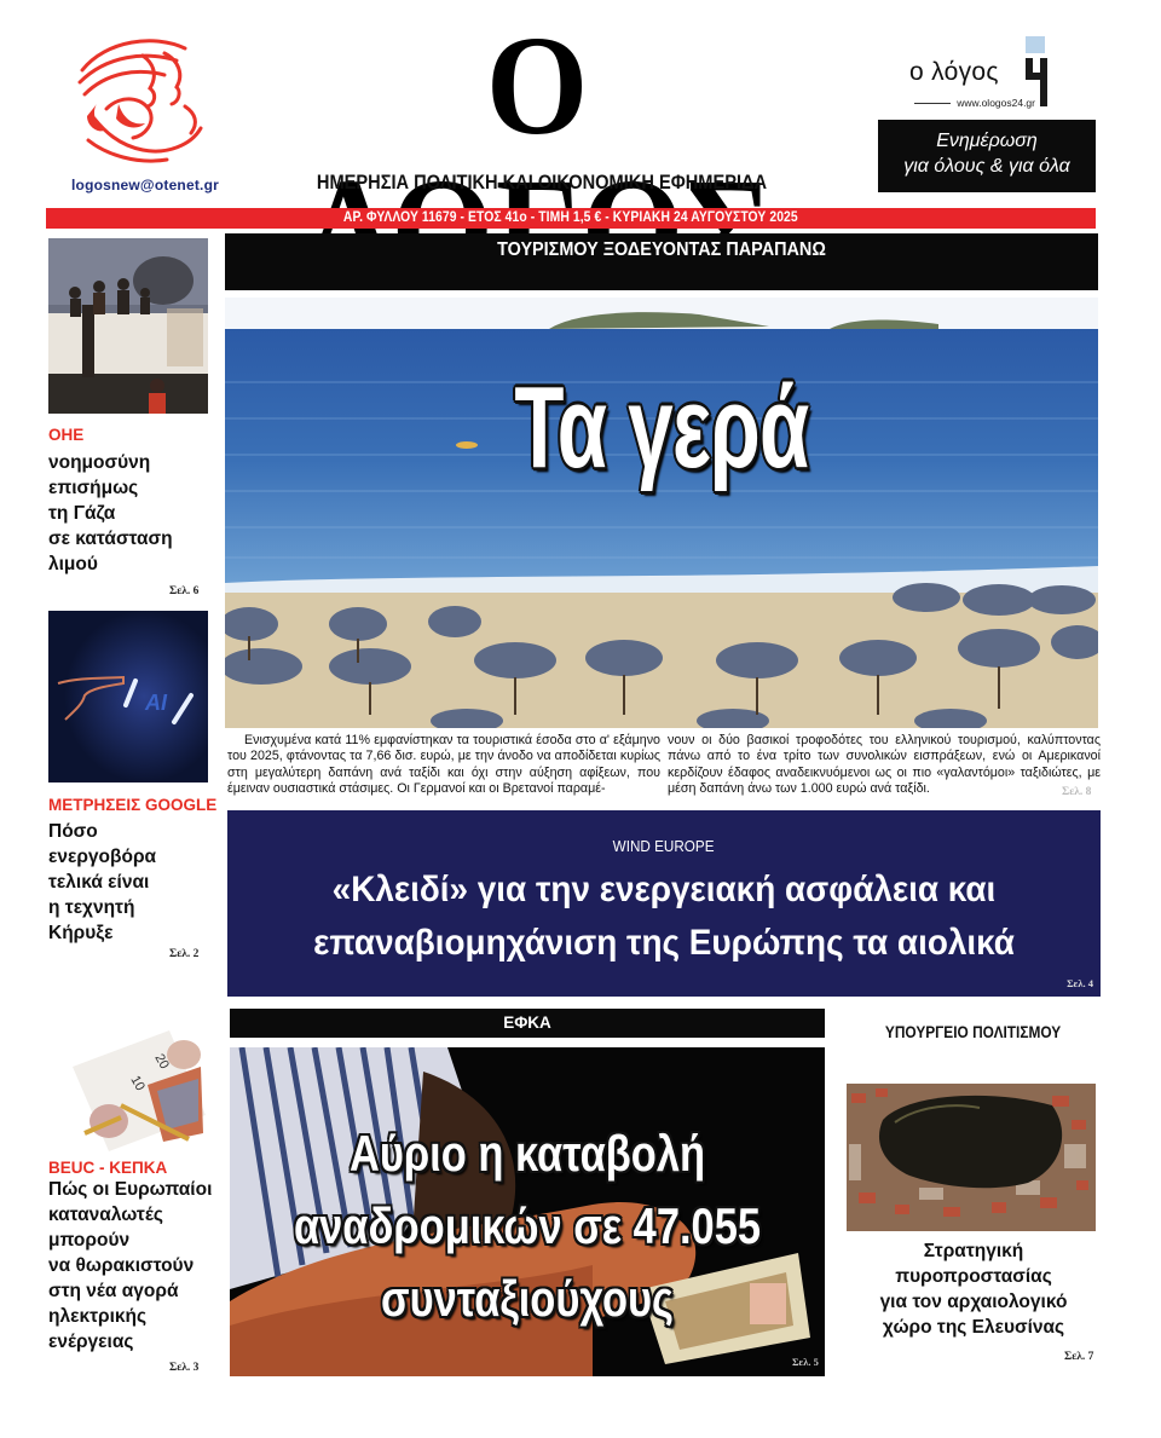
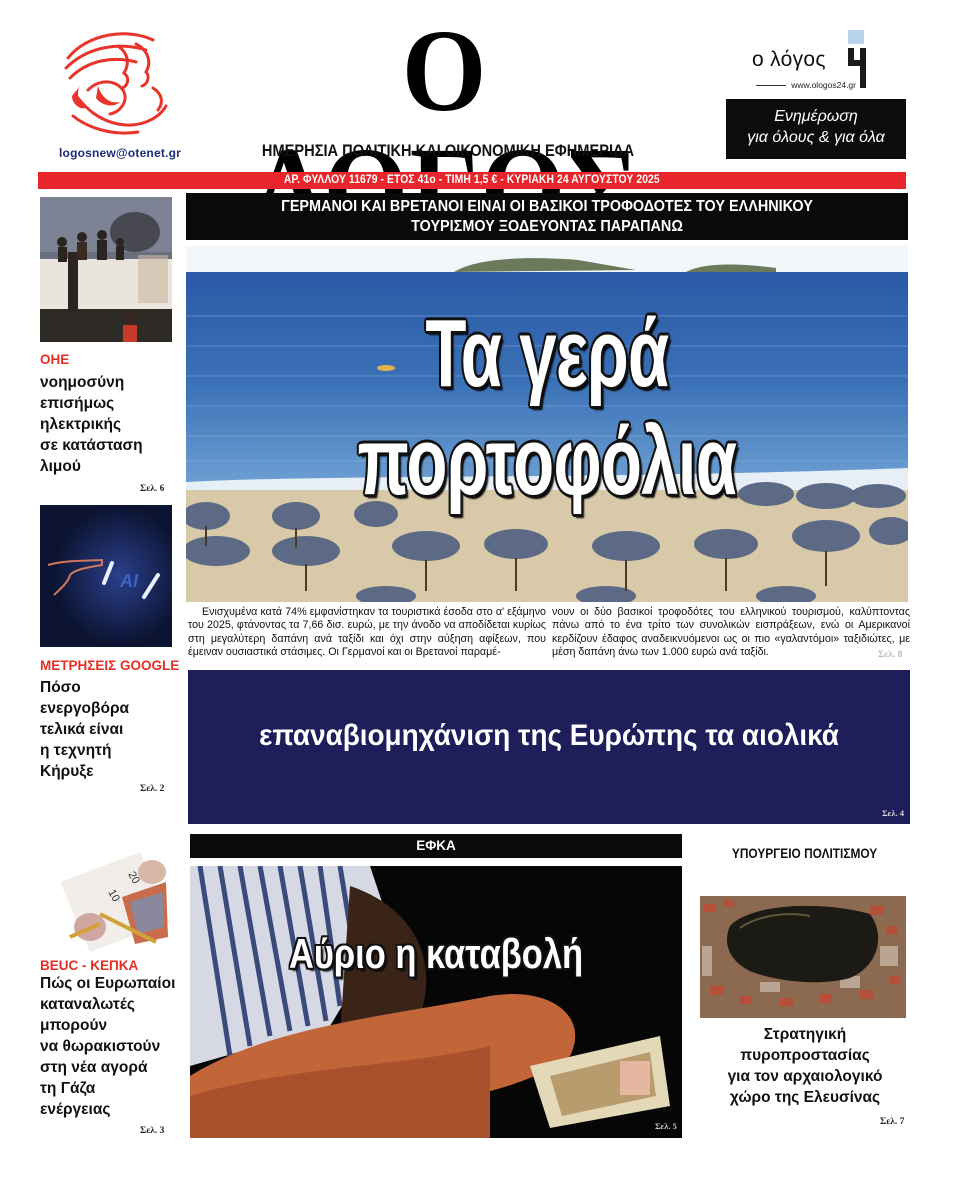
  logosnew@otenet.gr
  ΗΜΕΡΗΣΙΑ ΠΟΛΙΤΙΚΗ ΚΑΙ ΟΙΚΟΝΟΜΙΚΗ ΕΦΗΜΕΡΙΔΑ
  ο λόγος
  www.ologos24.gr
  Ενημέρωση
  για όλους & για όλα
  ΑΡ. ΦΥΛΛΟΥ 11679 - ΕΤΟΣ 41ο - ΤΙΜΗ 1,5 € - ΚΥΡΙΑΚΗ 24 ΑΥΓΟΥΣΤΟΥ 2025
  ΟΗΕ
  νοημοσύνη
  επισήμως
- τη Γάζα
+ ηλεκτρικής
  σε κατάσταση
  λιμού
  Σελ. 6
  AI
  ΜΕΤΡΗΣΕΙΣ GOOGLE
  Πόσο
  ενεργοβόρα
  τελικά είναι
  η τεχνητή
  Κήρυξε
  Σελ. 2
  BEUC - ΚΕΠΚΑ
  Πώς οι Ευρωπαίοι
  καταναλωτές
  μπορούν
  να θωρακιστούν
  στη νέα αγορά
- ηλεκτρικής
+ τη Γάζα
  ενέργειας
  Σελ. 3
+ ΓΕΡΜΑΝΟΙ ΚΑΙ ΒΡΕΤΑΝΟΙ ΕΙΝΑΙ ΟΙ ΒΑΣΙΚΟΙ ΤΡΟΦΟΔΟΤΕΣ ΤΟΥ ΕΛΛΗΝΙΚΟΥ
  ΤΟΥΡΙΣΜΟΥ ΞΟΔΕΥΟΝΤΑΣ ΠΑΡΑΠΑΝΩ
  Τα γερά
+ πορτοφόλια
- Ενισχυμένα κατά 11% εμφανίστηκαν τα τουριστικά έσοδα στο α' εξάμηνο του 2025, φτάνοντας τα 7,66 δισ. ευρώ, με την άνοδο να αποδίδεται κυρίως στη μεγαλύτερη δαπάνη ανά ταξίδι και όχι στην αύξηση αφίξεων, που έμειναν ουσιαστικά στάσιμες. Οι Γερμανοί και οι Βρετανοί παραμέ-
+ Ενισχυμένα κατά 74% εμφανίστηκαν τα τουριστικά έσοδα στο α' εξάμηνο του 2025, φτάνοντας τα 7,66 δισ. ευρώ, με την άνοδο να αποδίδεται κυρίως στη μεγαλύτερη δαπάνη ανά ταξίδι και όχι στην αύξηση αφίξεων, που έμειναν ουσιαστικά στάσιμες. Οι Γερμανοί και οι Βρετανοί παραμέ-
  νουν οι δύο βασικοί τροφοδότες του ελληνικού τουρισμού, καλύπτοντας πάνω από το ένα τρίτο των συνολικών εισπράξεων, ενώ οι Αμερικανοί κερδίζουν έδαφος αναδεικνυόμενοι ως οι πιο «γαλαντόμοι» ταξιδιώτες, με μέση δαπάνη άνω των 1.000 ευρώ ανά ταξίδι.
  Σελ. 8
- WIND EUROPE
- «Κλειδί» για την ενεργειακή ασφάλεια και
  επαναβιομηχάνιση της Ευρώπης τα αιολικά
  Σελ. 4
  ΕΦΚΑ
  Αύριο η καταβολή
- αναδρομικών σε 47.055
- συνταξιούχους
  Σελ. 5
  ΥΠΟΥΡΓΕΙΟ ΠΟΛΙΤΙΣΜΟΥ
  Στρατηγική
  πυροπροστασίας
  για τον αρχαιολογικό
  χώρο της Ελευσίνας
  Σελ. 7
